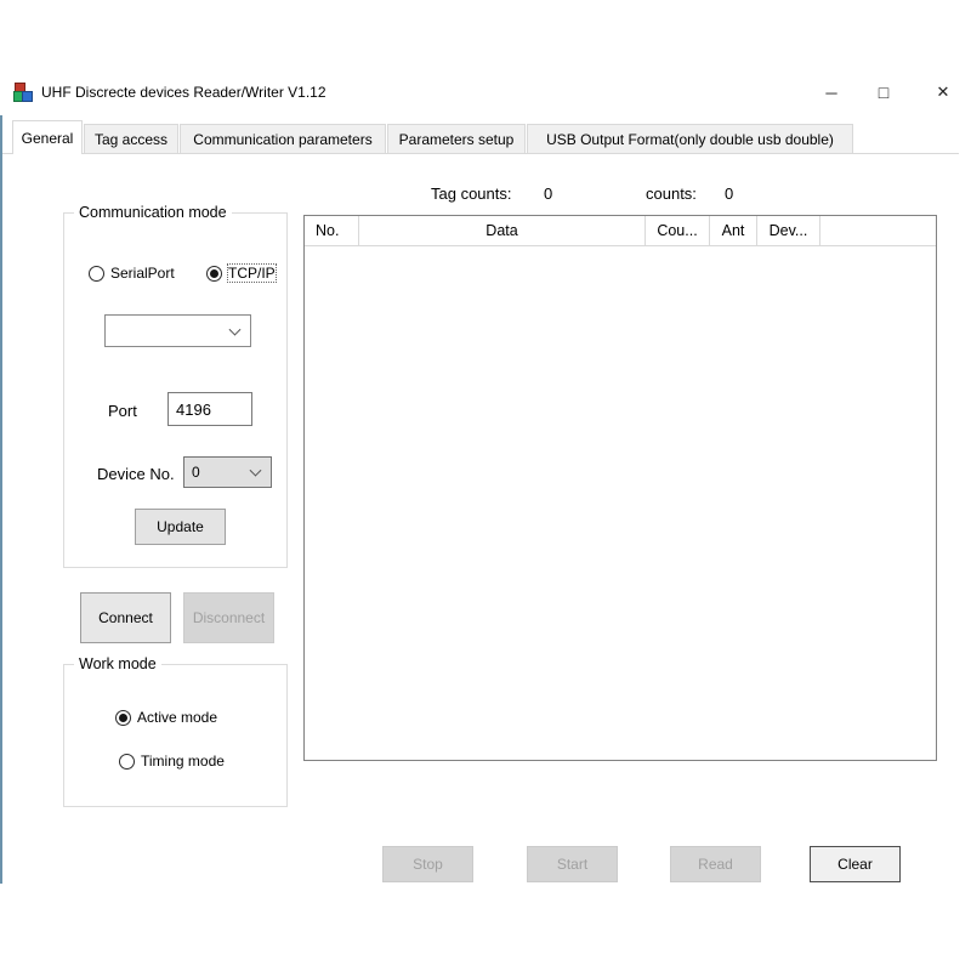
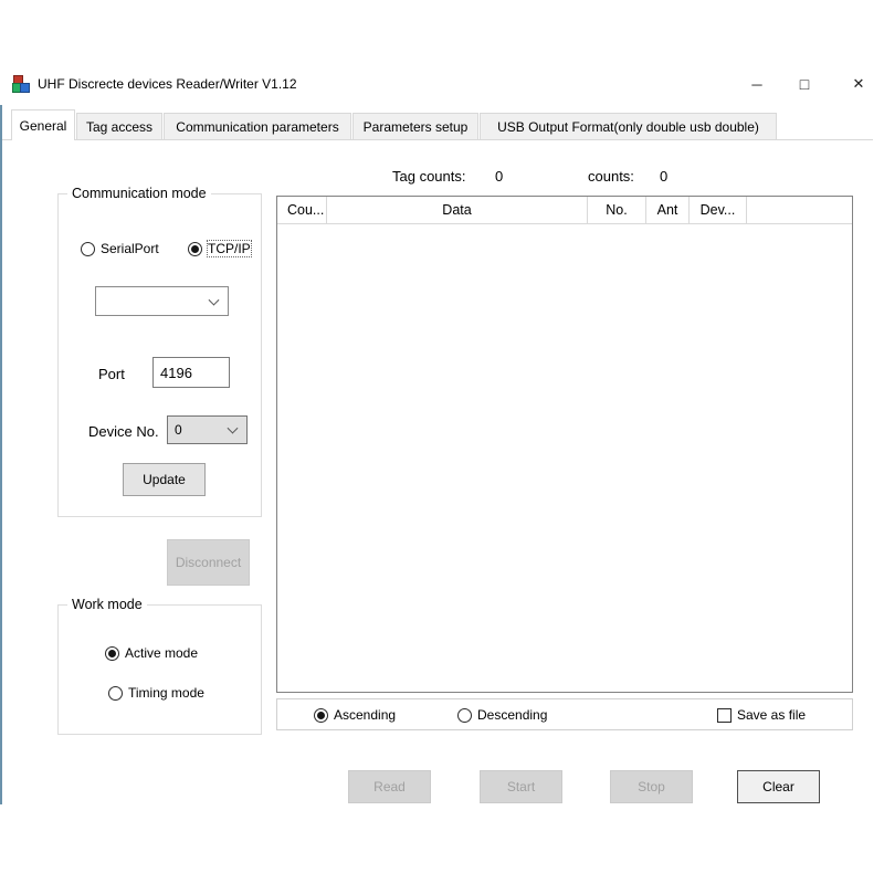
  UHF Discrecte devices Reader/Writer V1.12
  ─
  □
  ✕
  General
  Tag access
  Communication parameters
  Parameters setup
  USB Output Format(only double usb double)
  Communication mode
  SerialPort
  TCP/IP
  Port
  4196
  Device No.
  0
  Update
- Connect
  Disconnect
  Work mode
  Active mode
  Timing mode
  Tag counts:
  0
  counts:
  0
- No.
+ Cou...
  Data
- Cou...
+ No.
  Ant
  Dev...
+ Ascending
+ Descending
+ Save as file
- Stop
+ Read
  Start
- Read
+ Stop
  Clear
